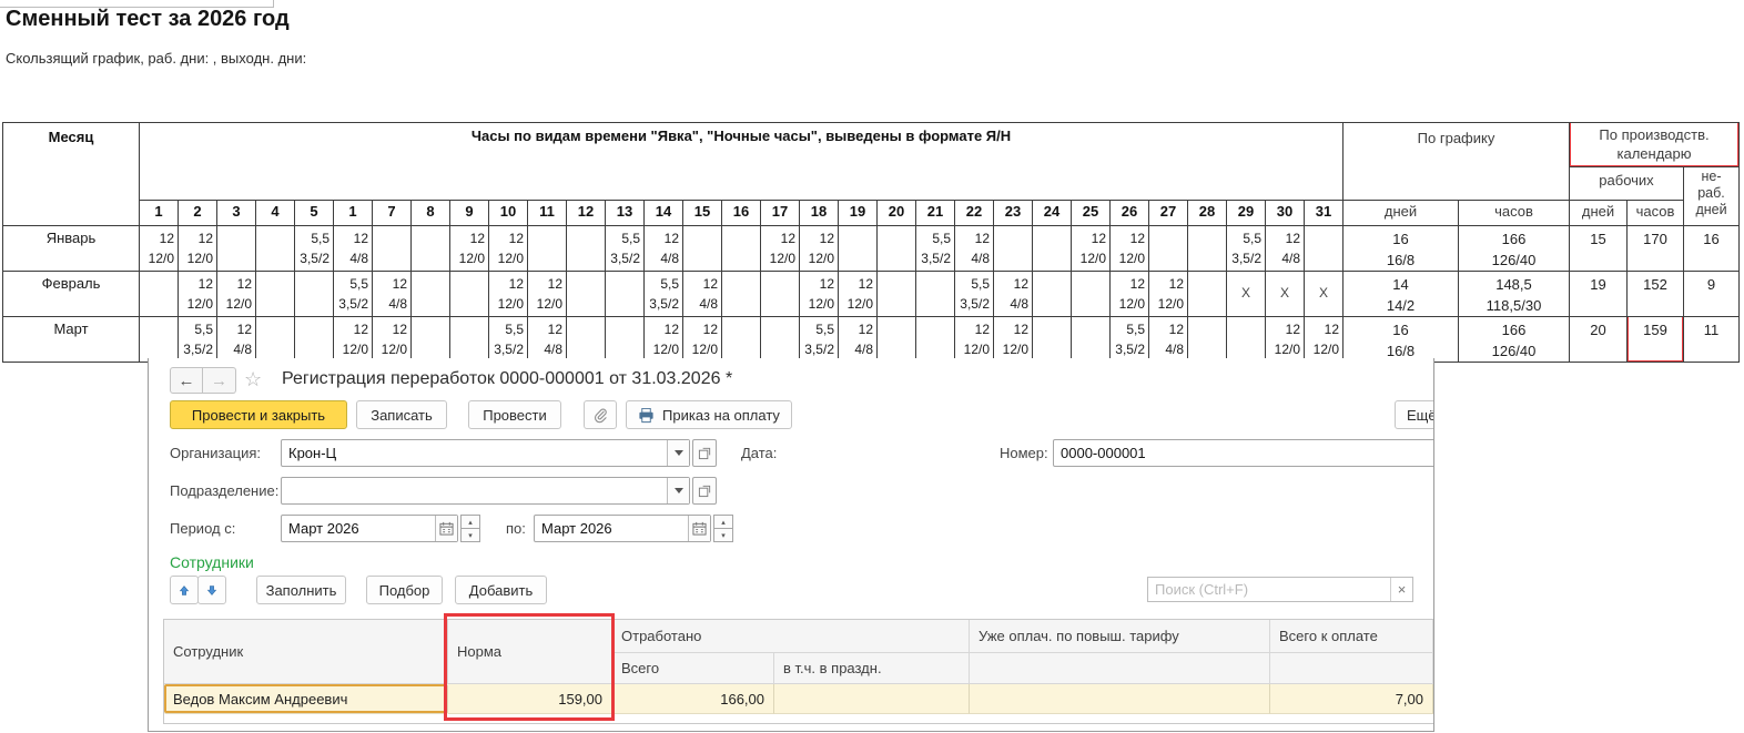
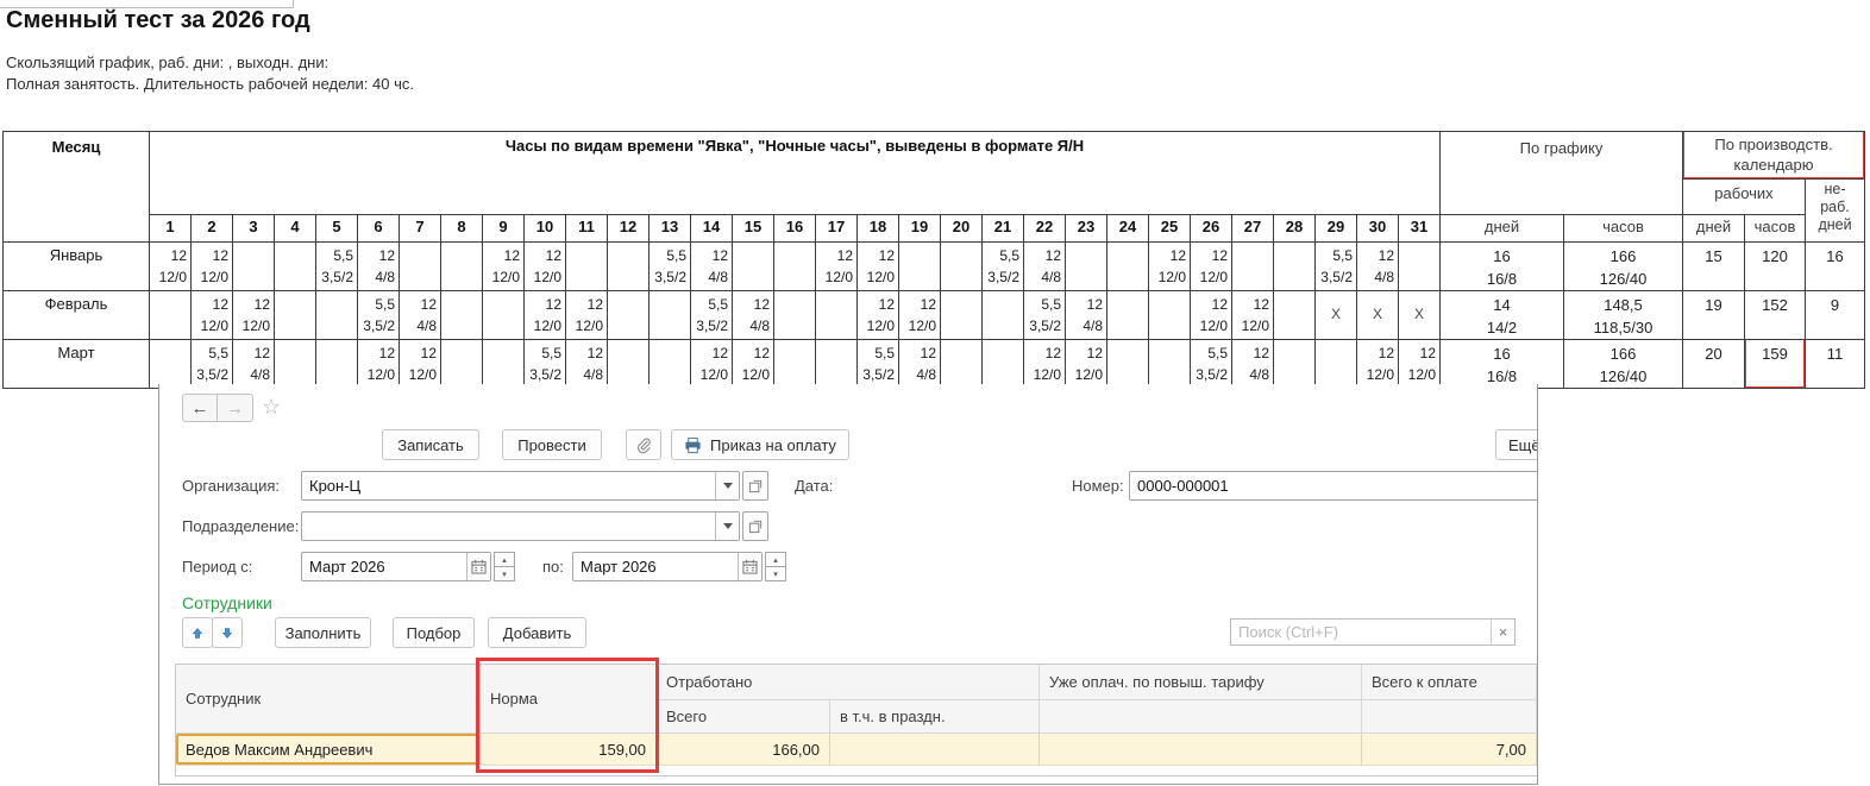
  Сменный тест за 2026 год
  Скользящий график, раб. дни: , выходн. дни:
+ Полная занятость. Длительность рабочей недели: 40 чс.
  Месяц	Часы по видам времени "Явка", "Ночные часы", выведены в формате Я/Н	По графику	По производств. календарю
  рабочих	не- раб. дней
- 1	2	3	4	5	1	7	8	9	10	11	12	13	14	15	16	17	18	19	20	21	22	23	24	25	26	27	28	29	30	31	дней	часов	дней	часов
+ 1	2	3	4	5	6	7	8	9	10	11	12	13	14	15	16	17	18	19	20	21	22	23	24	25	26	27	28	29	30	31	дней	часов	дней	часов
- Январь	1212/0	1212/0			5,53,5/2	124/8			1212/0	1212/0			5,53,5/2	124/8			1212/0	1212/0			5,53,5/2	124/8			1212/0	1212/0			5,53,5/2	124/8		1616/8	166126/40	15	170	16
+ Январь	1212/0	1212/0			5,53,5/2	124/8			1212/0	1212/0			5,53,5/2	124/8			1212/0	1212/0			5,53,5/2	124/8			1212/0	1212/0			5,53,5/2	124/8		1616/8	166126/40	15	120	16
  Февраль		1212/0	1212/0			5,53,5/2	124/8			1212/0	1212/0			5,53,5/2	124/8			1212/0	1212/0			5,53,5/2	124/8			1212/0	1212/0		X	X	X	1414/2	148,5118,5/30	19	152	9
  Март		5,53,5/2	124/8			1212/0	1212/0			5,53,5/2	124/8			1212/0	1212/0			5,53,5/2	124/8			1212/0	1212/0			5,53,5/2	124/8			1212/0	1212/0	1616/8	166126/40	20	159	11
  ←
  →
  ☆
- Регистрация переработок 0000-000001 от 31.03.2026 *
- Провести и закрыть
  Записать
  Провести
  Приказ на оплату
  Ещё
  Организация:
  Крон-Ц
  Дата:
  Номер:
  0000-000001
  Подразделение:
  Период с:
  Март 2026
  по:
  Март 2026
  Сотрудники
  Заполнить
  Подбор
  Добавить
  Поиск (Ctrl+F)
  ×
  Сотрудник	Норма	Отработано	Уже оплач. по повыш. тарифу	Всего к оплате
  Всего	в т.ч. в праздн.
  Ведов Максим Андреевич	159,00	166,00			7,00
